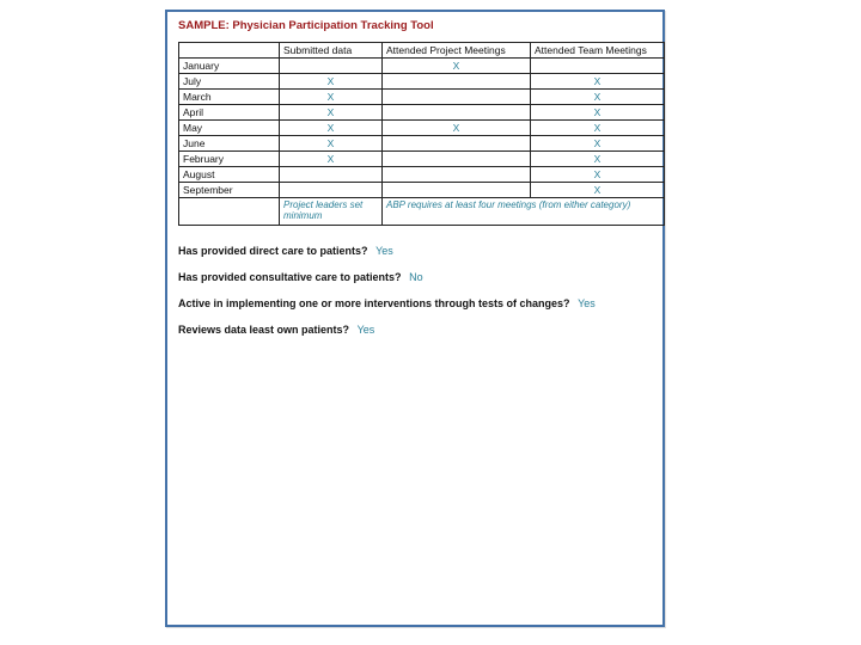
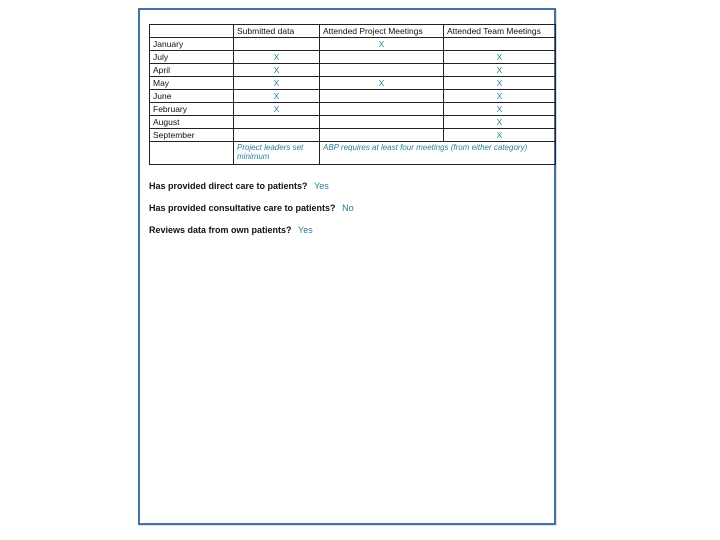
- SAMPLE: Physician Participation Tracking Tool
  	Submitted data	Attended Project Meetings	Attended Team Meetings
  January		X
  July	X		X
- March	X		X
  April	X		X
  May	X	X	X
  June	X		X
  February	X		X
  August			X
  September			X
  	Project leaders set minimum	ABP requires at least four meetings (from either category)
  Has provided direct care to patients? Yes
  Has provided consultative care to patients? No
- Active in implementing one or more interventions through tests of changes? Yes
- Reviews data least own patients? Yes
+ Reviews data from own patients? Yes
